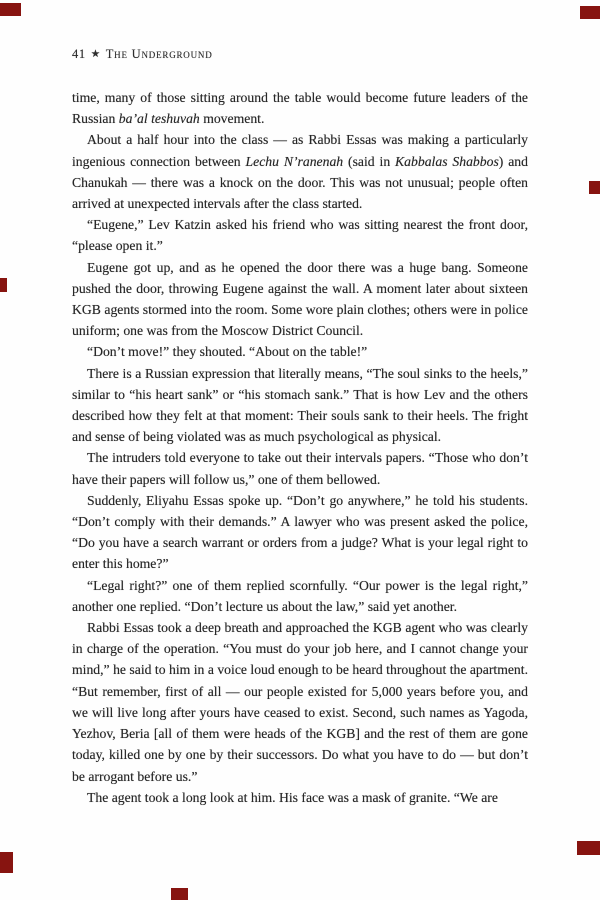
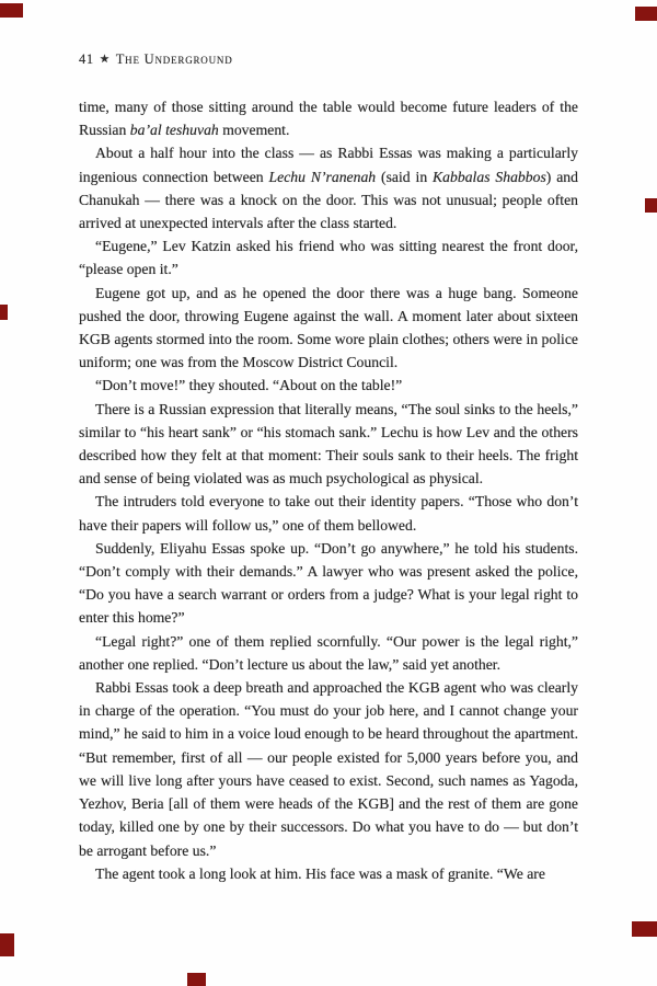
  41 ★ The Underground
  time, many of those sitting around the table would become future leaders of the Russian ba’al teshuvah movement.
  About a half hour into the class — as Rabbi Essas was making a particularly ingenious connection between Lechu N’ranenah (said in Kabbalas Shabbos) and Chanukah — there was a knock on the door. This was not unusual; people often arrived at unexpected intervals after the class started.
  “Eugene,” Lev Katzin asked his friend who was sitting nearest the front door, “please open it.”
  Eugene got up, and as he opened the door there was a huge bang. Someone pushed the door, throwing Eugene against the wall. A moment later about sixteen KGB agents stormed into the room. Some wore plain clothes; others were in police uniform; one was from the Moscow District Council.
  “Don’t move!” they shouted. “About on the table!”
- There is a Russian expression that literally means, “The soul sinks to the heels,” similar to “his heart sank” or “his stomach sank.” That is how Lev and the others described how they felt at that moment: Their souls sank to their heels. The fright and sense of being violated was as much psychological as physical.
+ There is a Russian expression that literally means, “The soul sinks to the heels,” similar to “his heart sank” or “his stomach sank.” Lechu is how Lev and the others described how they felt at that moment: Their souls sank to their heels. The fright and sense of being violated was as much psychological as physical.
- The intruders told everyone to take out their intervals papers. “Those who don’t have their papers will follow us,” one of them bellowed.
+ The intruders told everyone to take out their identity papers. “Those who don’t have their papers will follow us,” one of them bellowed.
  Suddenly, Eliyahu Essas spoke up. “Don’t go anywhere,” he told his students. “Don’t comply with their demands.” A lawyer who was present asked the police, “Do you have a search warrant or orders from a judge? What is your legal right to enter this home?”
  “Legal right?” one of them replied scornfully. “Our power is the legal right,” another one replied. “Don’t lecture us about the law,” said yet another.
  Rabbi Essas took a deep breath and approached the KGB agent who was clearly in charge of the operation. “You must do your job here, and I cannot change your mind,” he said to him in a voice loud enough to be heard throughout the apartment. “But remember, first of all — our people existed for 5,000 years before you, and we will live long after yours have ceased to exist. Second, such names as Yagoda, Yezhov, Beria [all of them were heads of the KGB] and the rest of them are gone today, killed one by one by their successors. Do what you have to do — but don’t be arrogant before us.”
  The agent took a long look at him. His face was a mask of granite. “We are
